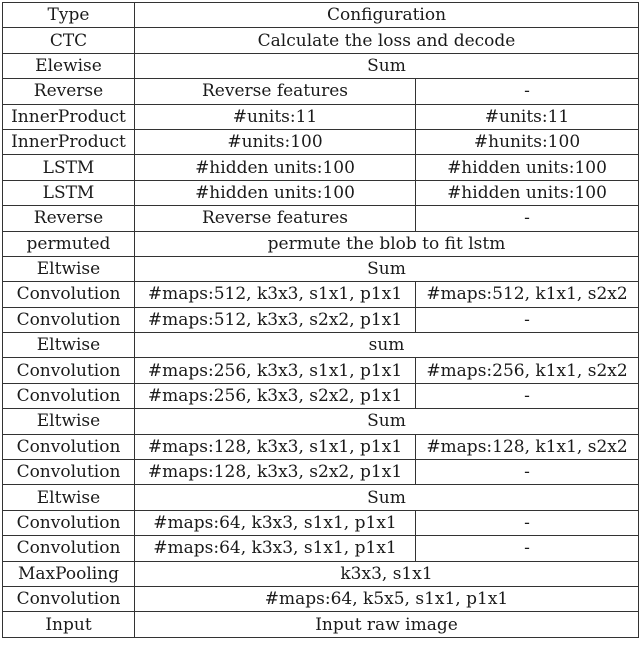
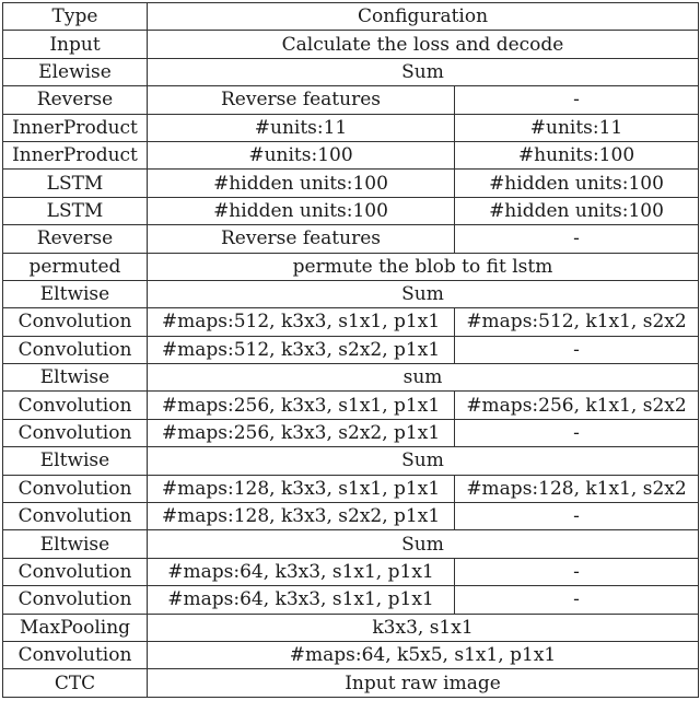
  Type	Configuration
- CTC	Calculate the loss and decode
+ Input	Calculate the loss and decode
  Elewise	Sum
  Reverse	Reverse features	-
  InnerProduct	#units:11	#units:11
  InnerProduct	#units:100	#hunits:100
  LSTM	#hidden units:100	#hidden units:100
  LSTM	#hidden units:100	#hidden units:100
  Reverse	Reverse features	-
  permuted	permute the blob to fit lstm
  Eltwise	Sum
  Convolution	#maps:512, k3x3, s1x1, p1x1	#maps:512, k1x1, s2x2
  Convolution	#maps:512, k3x3, s2x2, p1x1	-
  Eltwise	sum
  Convolution	#maps:256, k3x3, s1x1, p1x1	#maps:256, k1x1, s2x2
  Convolution	#maps:256, k3x3, s2x2, p1x1	-
  Eltwise	Sum
  Convolution	#maps:128, k3x3, s1x1, p1x1	#maps:128, k1x1, s2x2
  Convolution	#maps:128, k3x3, s2x2, p1x1	-
  Eltwise	Sum
  Convolution	#maps:64, k3x3, s1x1, p1x1	-
  Convolution	#maps:64, k3x3, s1x1, p1x1	-
  MaxPooling	k3x3, s1x1
  Convolution	#maps:64, k5x5, s1x1, p1x1
- Input	Input raw image
+ CTC	Input raw image
